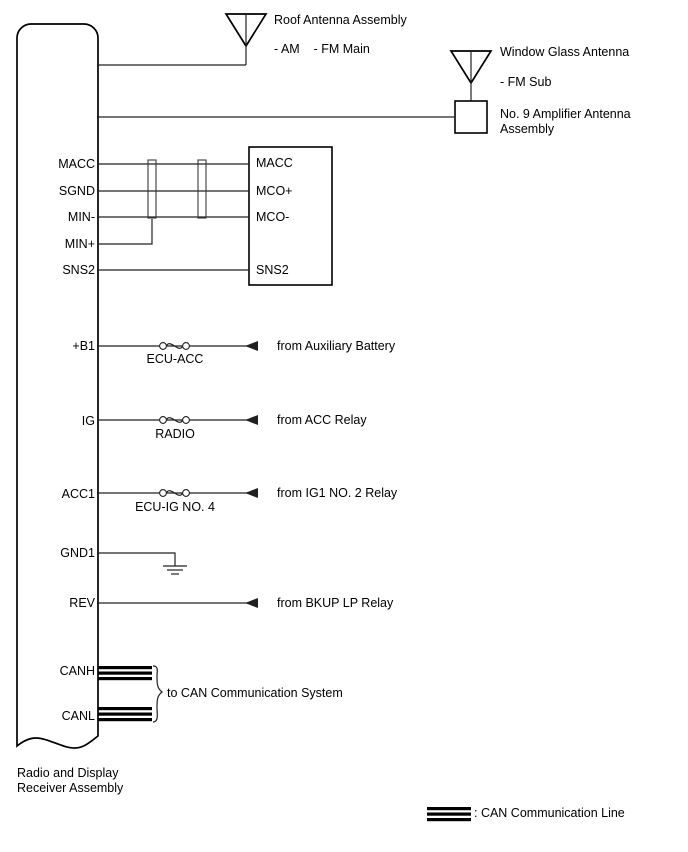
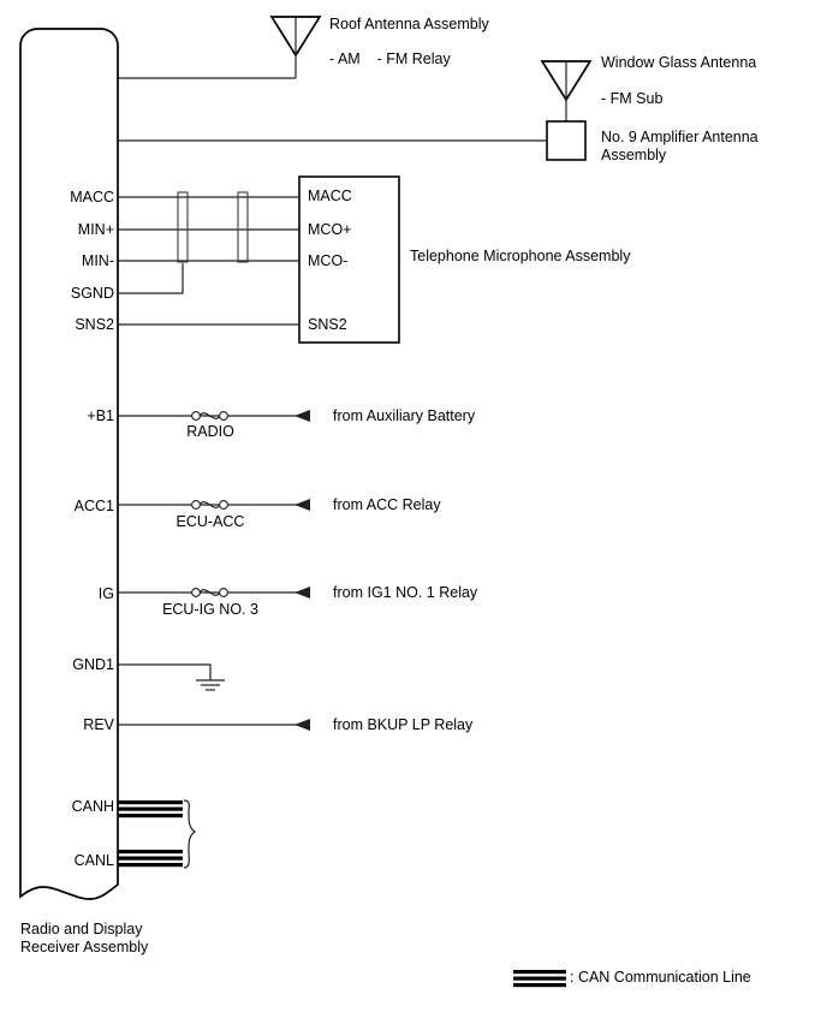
  Roof Antenna Assembly
- - AM - FM Main
+ - AM - FM Relay
  Window Glass Antenna
  - FM Sub
  No. 9 Amplifier Antenna
  Assembly
  MACC
- SGND
+ MIN+
  MIN-
- MIN+
+ SGND
  SNS2
  MACC
  MCO+
  MCO-
  SNS2
+ Telephone Microphone Assembly
  +B1
- ECU-ACC
+ RADIO
  from Auxiliary Battery
- IG
+ ACC1
- RADIO
+ ECU-ACC
  from ACC Relay
- ACC1
+ IG
- ECU-IG NO. 4
+ ECU-IG NO. 3
- from IG1 NO. 2 Relay
+ from IG1 NO. 1 Relay
  GND1
  REV
  from BKUP LP Relay
  CANH
  CANL
- to CAN Communication System
  Radio and Display
  Receiver Assembly
  : CAN Communication Line
